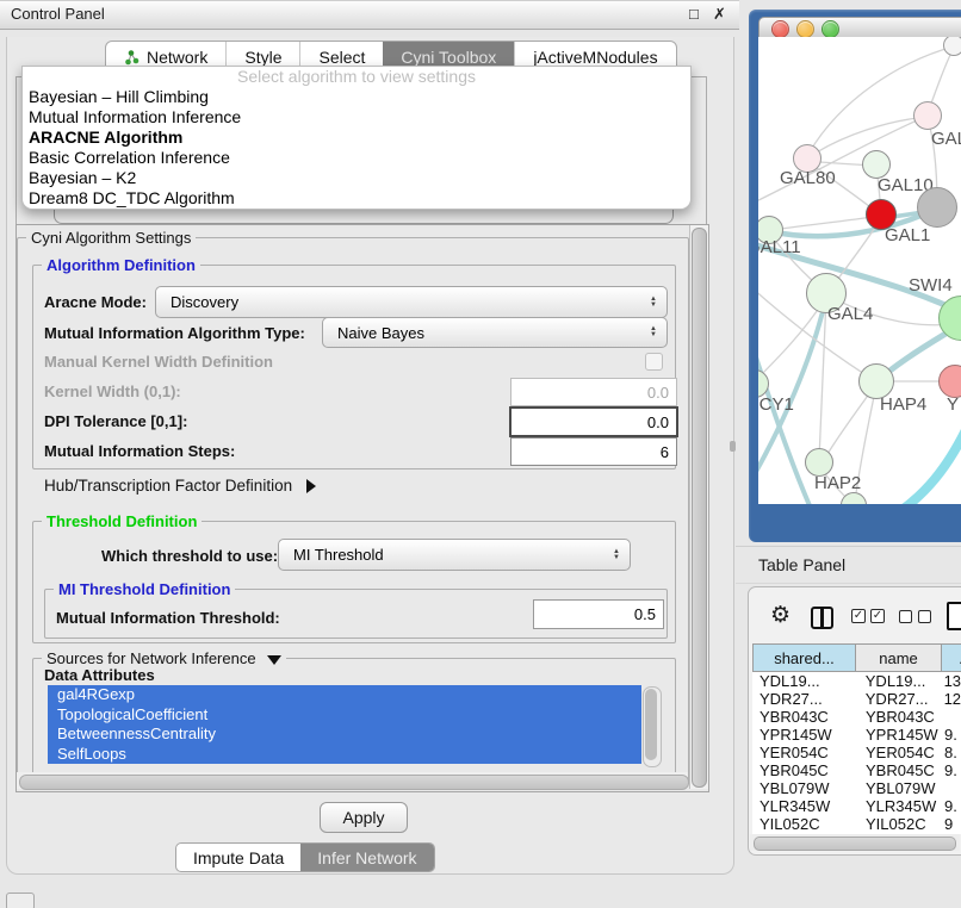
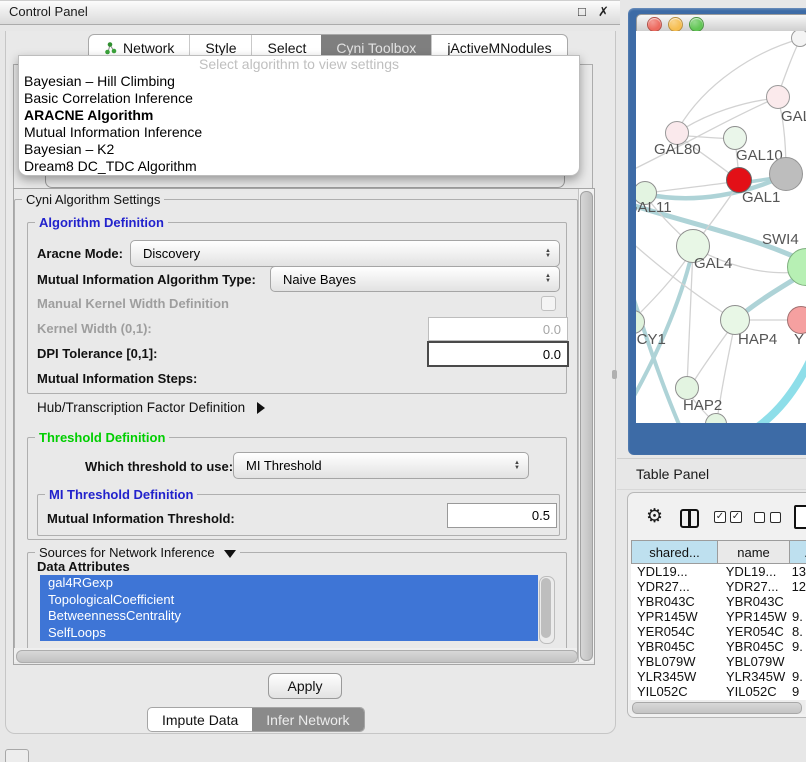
  Control Panel
  □
  ✗
  Network
  Style
  Select
  Cyni Toolbox
  jActiveMNodules
  Select algorithm to view settings
  Bayesian – Hill Climbing
- Mutual Information Inference
+ Basic Correlation Inference
  ARACNE Algorithm
- Basic Correlation Inference
+ Mutual Information Inference
  Bayesian – K2
  Dream8 DC_TDC Algorithm
  Cyni Algorithm Settings
  Algorithm Definition
  Aracne Mode:
  Discovery
  Mutual Information Algorithm Type:
  Naive Bayes
  Manual Kernel Width Definition
  Kernel Width (0,1):
  0.0
  DPI Tolerance [0,1]:
  0.0
  Mutual Information Steps:
- 6
  Hub/Transcription Factor Definition
  Threshold Definition
  Which threshold to use:
  MI Threshold
  MI Threshold Definition
  Mutual Information Threshold:
  0.5
  Sources for Network Inference
  Data Attributes
  gal4RGexp
  TopologicalCoefficient
  BetweennessCentrality
  SelfLoops
  Apply
  Impute Data
  Infer Network
  GAL80
  GAL10
  GAL1
  AL11
  GAL4
  SWI4
  CY1
  HAP4
  Y
  HAP2
  Table Panel
  ⚙
  ✓
  ✓
  shared...
  name
  YDL19...
  YDL19...
  13
  YDR27...
  YDR27...
  12
  YBR043C
  YBR043C
  YPR145W
  YPR145W
  9.
  YER054C
  YER054C
  8.
  YBR045C
  YBR045C
  9.
  YBL079W
  YBL079W
  YLR345W
  YLR345W
  9.
  YIL052C
  YIL052C
  9
